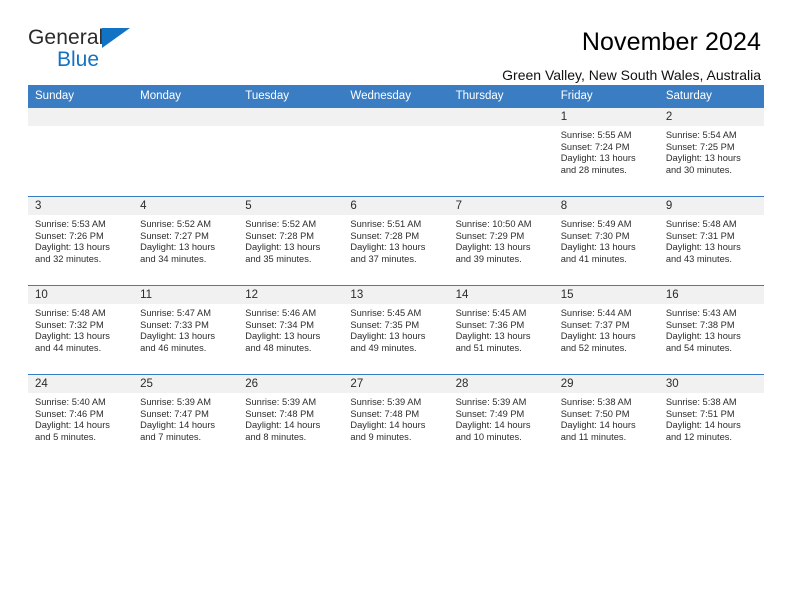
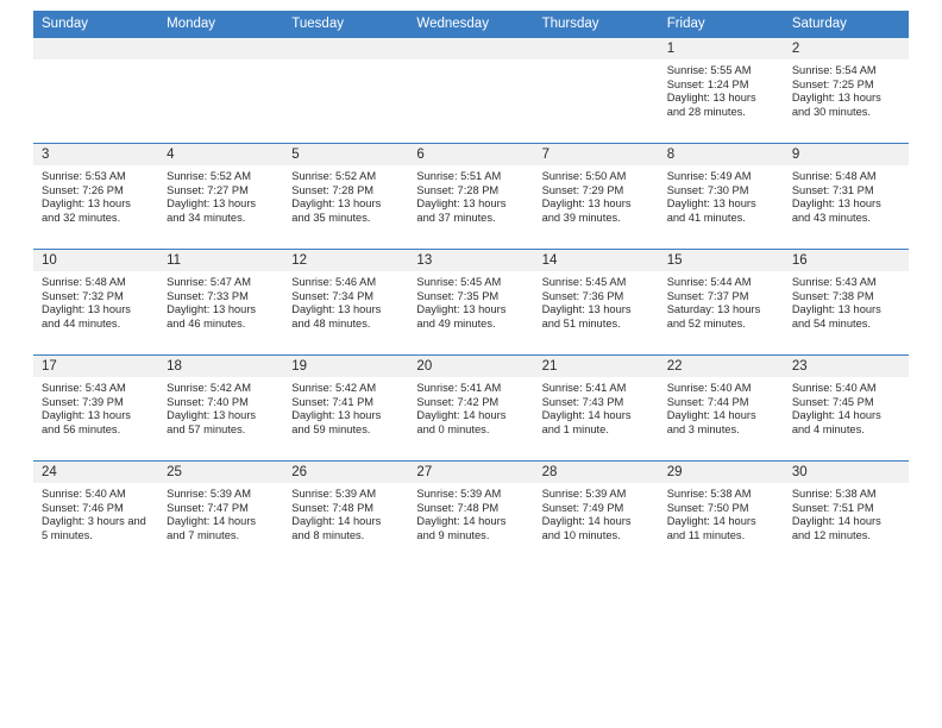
- General
- Blue
- November 2024
- Green Valley, New South Wales, Australia
  Sunday	Monday	Tuesday	Wednesday	Thursday	Friday	Saturday
- 					1Sunrise: 5:55 AMSunset: 7:24 PMDaylight: 13 hours and 28 minutes.	2Sunrise: 5:54 AMSunset: 7:25 PMDaylight: 13 hours and 30 minutes.
+ 					1Sunrise: 5:55 AMSunset: 1:24 PMDaylight: 13 hours and 28 minutes.	2Sunrise: 5:54 AMSunset: 7:25 PMDaylight: 13 hours and 30 minutes.
- 3Sunrise: 5:53 AMSunset: 7:26 PMDaylight: 13 hours and 32 minutes.	4Sunrise: 5:52 AMSunset: 7:27 PMDaylight: 13 hours and 34 minutes.	5Sunrise: 5:52 AMSunset: 7:28 PMDaylight: 13 hours and 35 minutes.	6Sunrise: 5:51 AMSunset: 7:28 PMDaylight: 13 hours and 37 minutes.	7Sunrise: 10:50 AMSunset: 7:29 PMDaylight: 13 hours and 39 minutes.	8Sunrise: 5:49 AMSunset: 7:30 PMDaylight: 13 hours and 41 minutes.	9Sunrise: 5:48 AMSunset: 7:31 PMDaylight: 13 hours and 43 minutes.
+ 3Sunrise: 5:53 AMSunset: 7:26 PMDaylight: 13 hours and 32 minutes.	4Sunrise: 5:52 AMSunset: 7:27 PMDaylight: 13 hours and 34 minutes.	5Sunrise: 5:52 AMSunset: 7:28 PMDaylight: 13 hours and 35 minutes.	6Sunrise: 5:51 AMSunset: 7:28 PMDaylight: 13 hours and 37 minutes.	7Sunrise: 5:50 AMSunset: 7:29 PMDaylight: 13 hours and 39 minutes.	8Sunrise: 5:49 AMSunset: 7:30 PMDaylight: 13 hours and 41 minutes.	9Sunrise: 5:48 AMSunset: 7:31 PMDaylight: 13 hours and 43 minutes.
- 10Sunrise: 5:48 AMSunset: 7:32 PMDaylight: 13 hours and 44 minutes.	11Sunrise: 5:47 AMSunset: 7:33 PMDaylight: 13 hours and 46 minutes.	12Sunrise: 5:46 AMSunset: 7:34 PMDaylight: 13 hours and 48 minutes.	13Sunrise: 5:45 AMSunset: 7:35 PMDaylight: 13 hours and 49 minutes.	14Sunrise: 5:45 AMSunset: 7:36 PMDaylight: 13 hours and 51 minutes.	15Sunrise: 5:44 AMSunset: 7:37 PMDaylight: 13 hours and 52 minutes.	16Sunrise: 5:43 AMSunset: 7:38 PMDaylight: 13 hours and 54 minutes.
+ 10Sunrise: 5:48 AMSunset: 7:32 PMDaylight: 13 hours and 44 minutes.	11Sunrise: 5:47 AMSunset: 7:33 PMDaylight: 13 hours and 46 minutes.	12Sunrise: 5:46 AMSunset: 7:34 PMDaylight: 13 hours and 48 minutes.	13Sunrise: 5:45 AMSunset: 7:35 PMDaylight: 13 hours and 49 minutes.	14Sunrise: 5:45 AMSunset: 7:36 PMDaylight: 13 hours and 51 minutes.	15Sunrise: 5:44 AMSunset: 7:37 PMSaturday: 13 hours and 52 minutes.	16Sunrise: 5:43 AMSunset: 7:38 PMDaylight: 13 hours and 54 minutes.
+ 17Sunrise: 5:43 AMSunset: 7:39 PMDaylight: 13 hours and 56 minutes.	18Sunrise: 5:42 AMSunset: 7:40 PMDaylight: 13 hours and 57 minutes.	19Sunrise: 5:42 AMSunset: 7:41 PMDaylight: 13 hours and 59 minutes.	20Sunrise: 5:41 AMSunset: 7:42 PMDaylight: 14 hours and 0 minutes.	21Sunrise: 5:41 AMSunset: 7:43 PMDaylight: 14 hours and 1 minute.	22Sunrise: 5:40 AMSunset: 7:44 PMDaylight: 14 hours and 3 minutes.	23Sunrise: 5:40 AMSunset: 7:45 PMDaylight: 14 hours and 4 minutes.
- 24Sunrise: 5:40 AMSunset: 7:46 PMDaylight: 14 hours and 5 minutes.	25Sunrise: 5:39 AMSunset: 7:47 PMDaylight: 14 hours and 7 minutes.	26Sunrise: 5:39 AMSunset: 7:48 PMDaylight: 14 hours and 8 minutes.	27Sunrise: 5:39 AMSunset: 7:48 PMDaylight: 14 hours and 9 minutes.	28Sunrise: 5:39 AMSunset: 7:49 PMDaylight: 14 hours and 10 minutes.	29Sunrise: 5:38 AMSunset: 7:50 PMDaylight: 14 hours and 11 minutes.	30Sunrise: 5:38 AMSunset: 7:51 PMDaylight: 14 hours and 12 minutes.
+ 24Sunrise: 5:40 AMSunset: 7:46 PMDaylight: 3 hours and 5 minutes.	25Sunrise: 5:39 AMSunset: 7:47 PMDaylight: 14 hours and 7 minutes.	26Sunrise: 5:39 AMSunset: 7:48 PMDaylight: 14 hours and 8 minutes.	27Sunrise: 5:39 AMSunset: 7:48 PMDaylight: 14 hours and 9 minutes.	28Sunrise: 5:39 AMSunset: 7:49 PMDaylight: 14 hours and 10 minutes.	29Sunrise: 5:38 AMSunset: 7:50 PMDaylight: 14 hours and 11 minutes.	30Sunrise: 5:38 AMSunset: 7:51 PMDaylight: 14 hours and 12 minutes.
